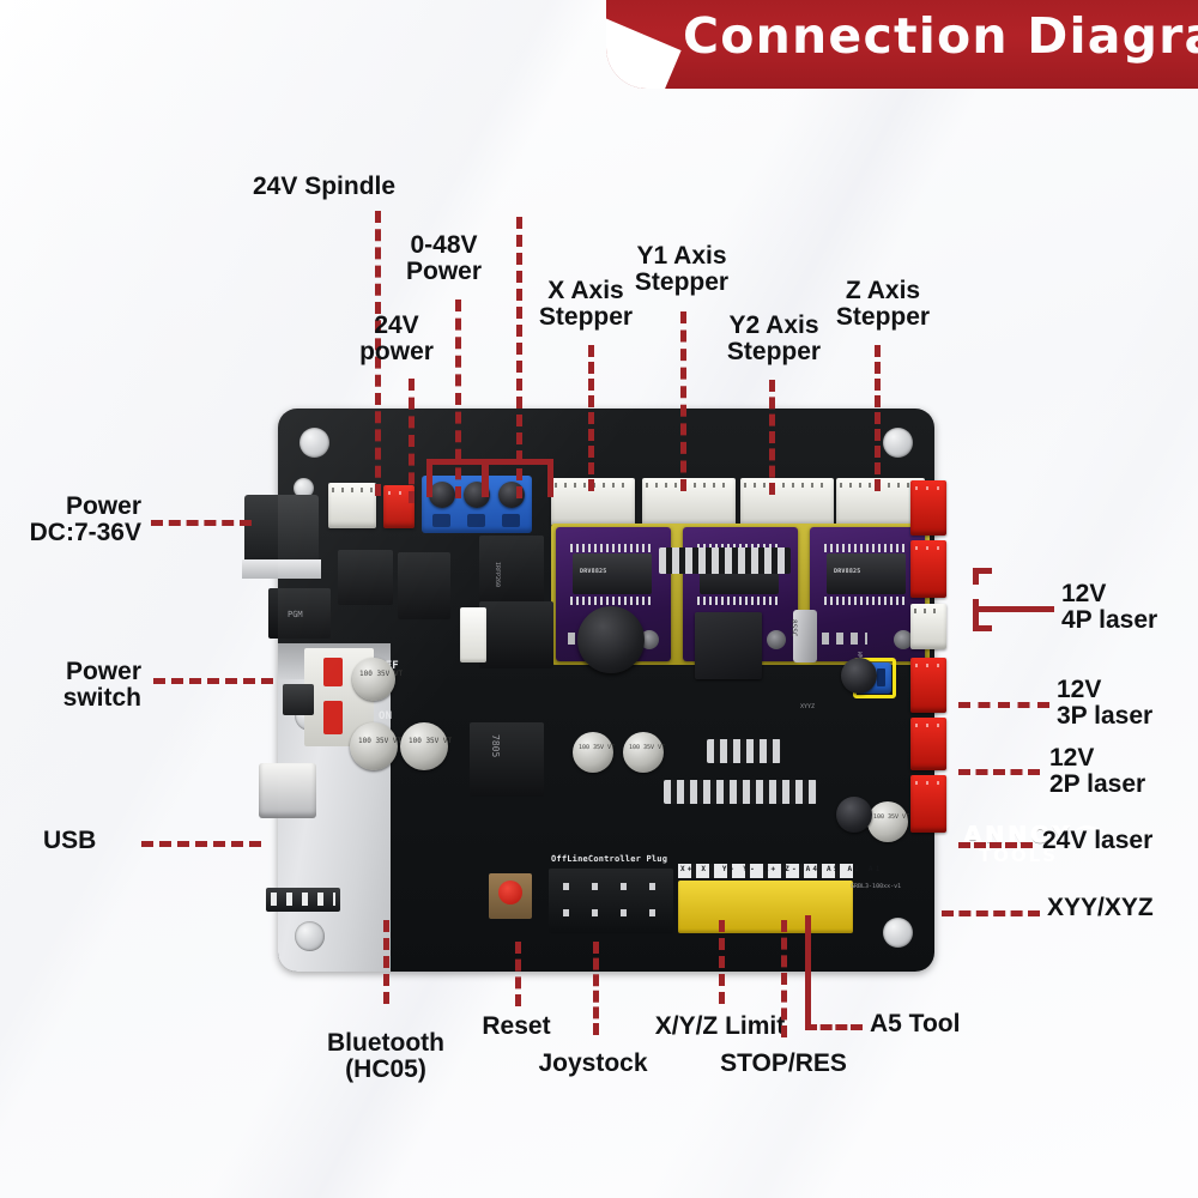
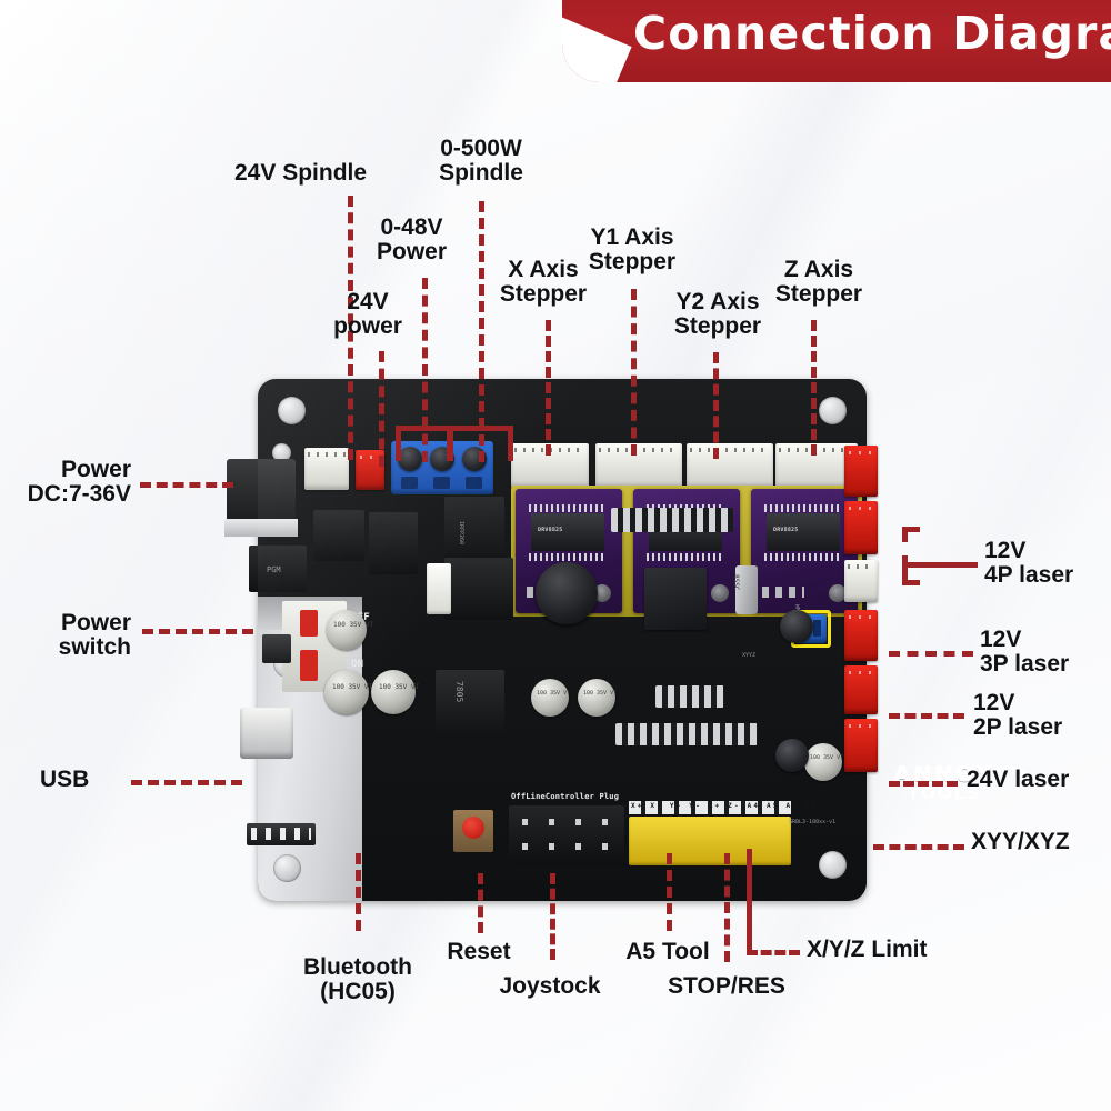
  Connection Diagr
  ANNOY
  TOOLS
  24V Spindle
+ 0-500W
+ Spindle
  0-48V
  Power
  24V
  power
  X Axis
  Stepper
  Y1 Axis
  Stepper
  Y2 Axis
  Stepper
  Z Axis
  Stepper
  Power
  DC:7-36V
  Power
  switch
  USB
  12V
  4P laser
  12V
  3P laser
  12V
  2P laser
  24V laser
  XYY/XYZ
  Bluetooth
  (HC05)
  Reset
  Joystock
- X/Y/Z Limit
+ A5 Tool
  STOP/RES
- A5 Tool
+ X/Y/Z Limit
